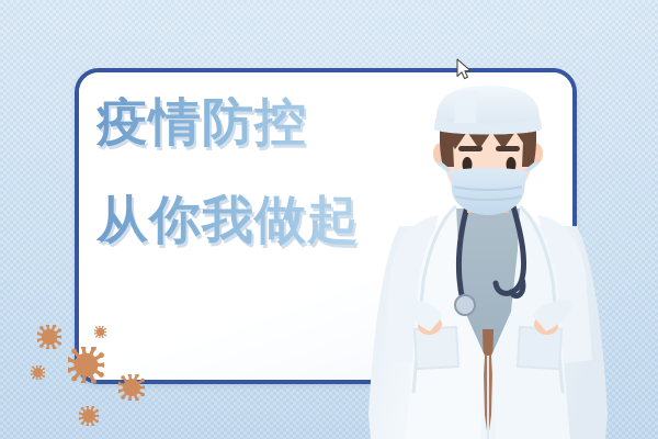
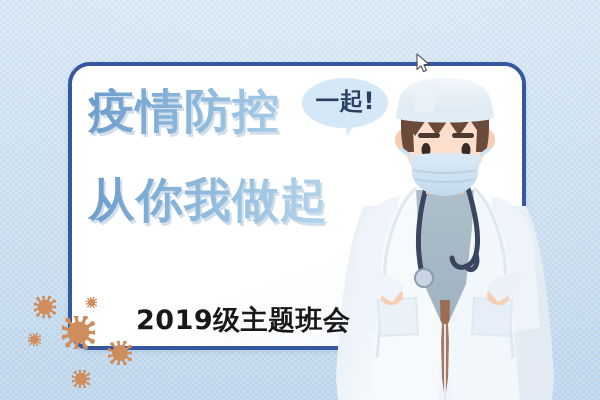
  疫情防控
  从你我做起
+ 一起!
+ 2019级主题班会
